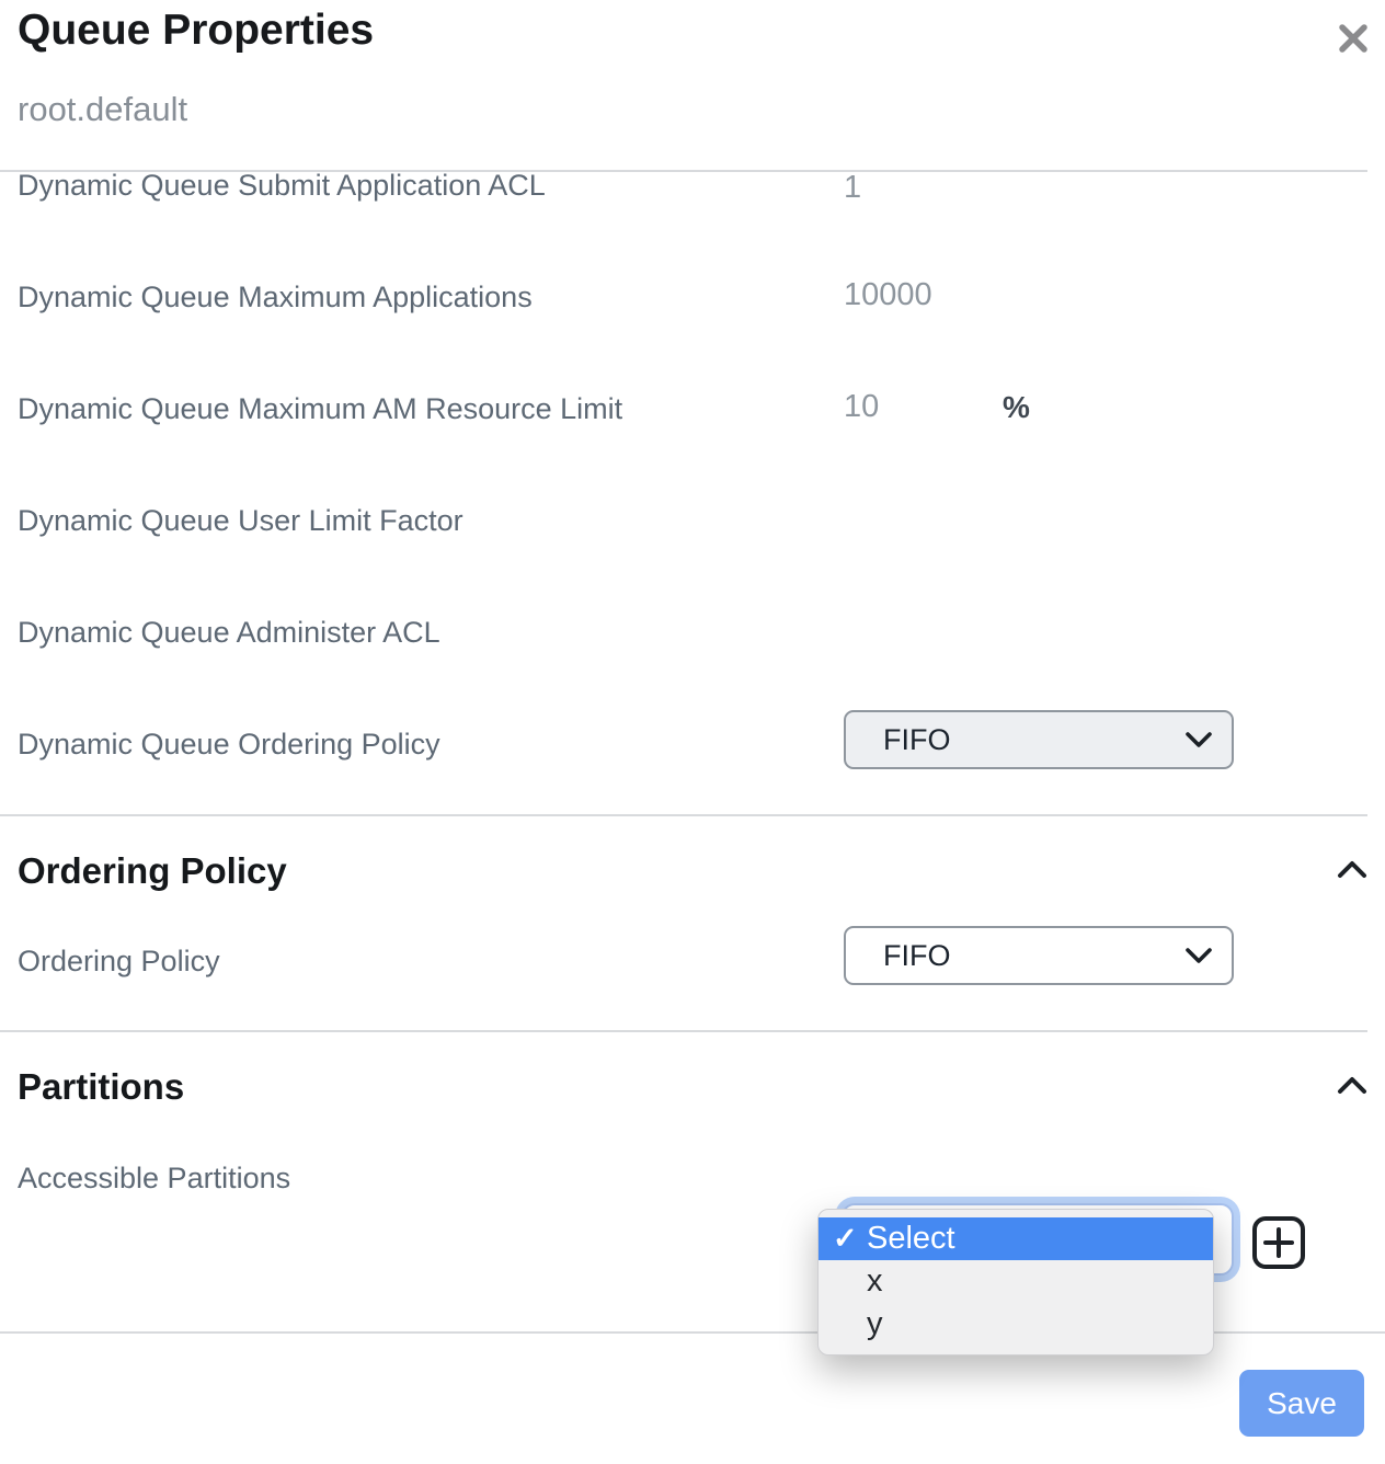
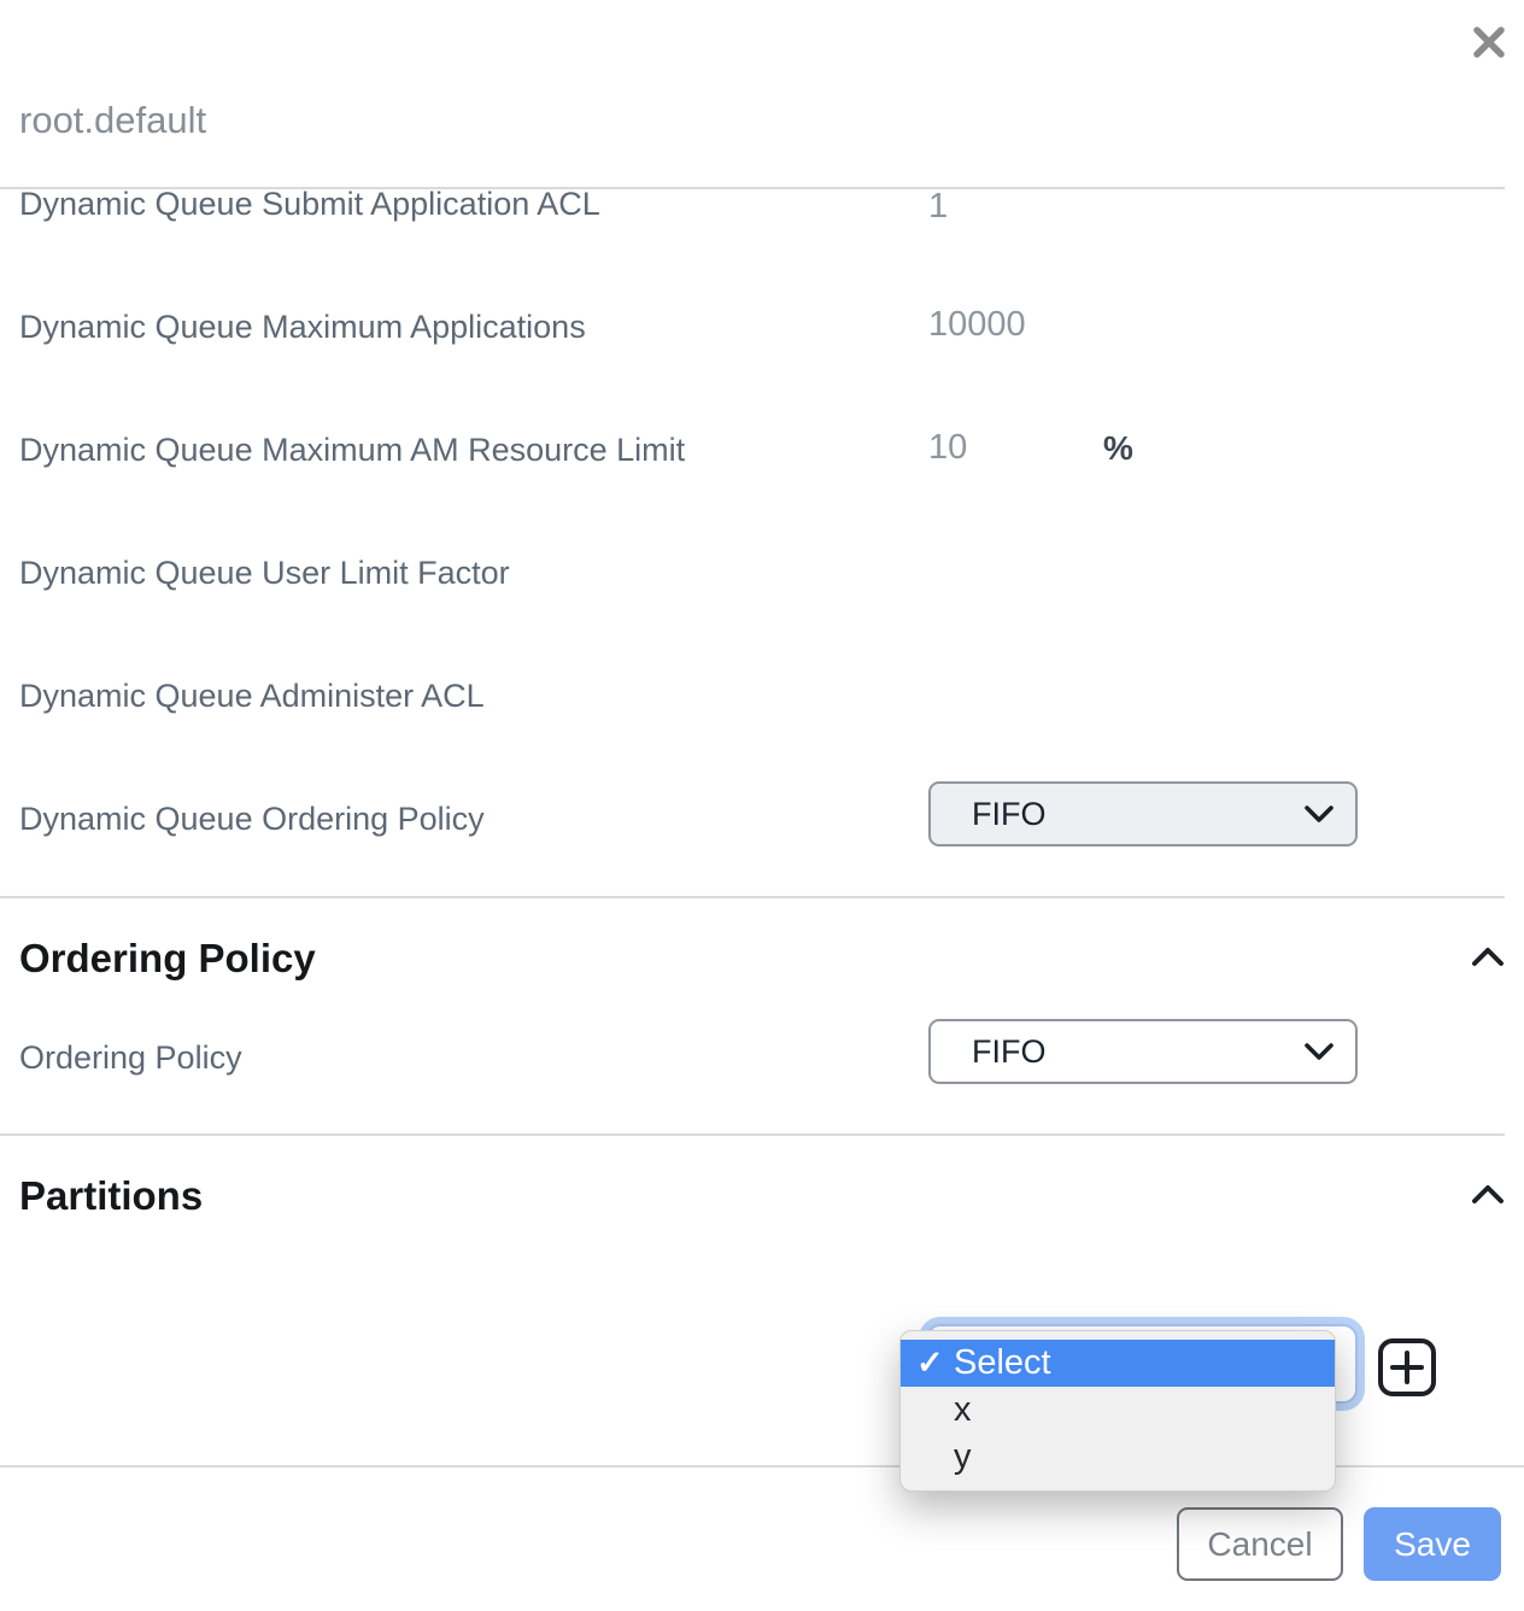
- Queue Properties
  root.default
  Dynamic Queue Submit Application ACL
  1
  Dynamic Queue Maximum Applications
  10000
  Dynamic Queue Maximum AM Resource Limit
  10
  %
  Dynamic Queue User Limit Factor
  Dynamic Queue Administer ACL
  Dynamic Queue Ordering Policy
  FIFO
  Ordering Policy
  Ordering Policy
  FIFO
  Partitions
- Accessible Partitions
  ✓
  Select
  x
  y
+ Cancel
  Save
